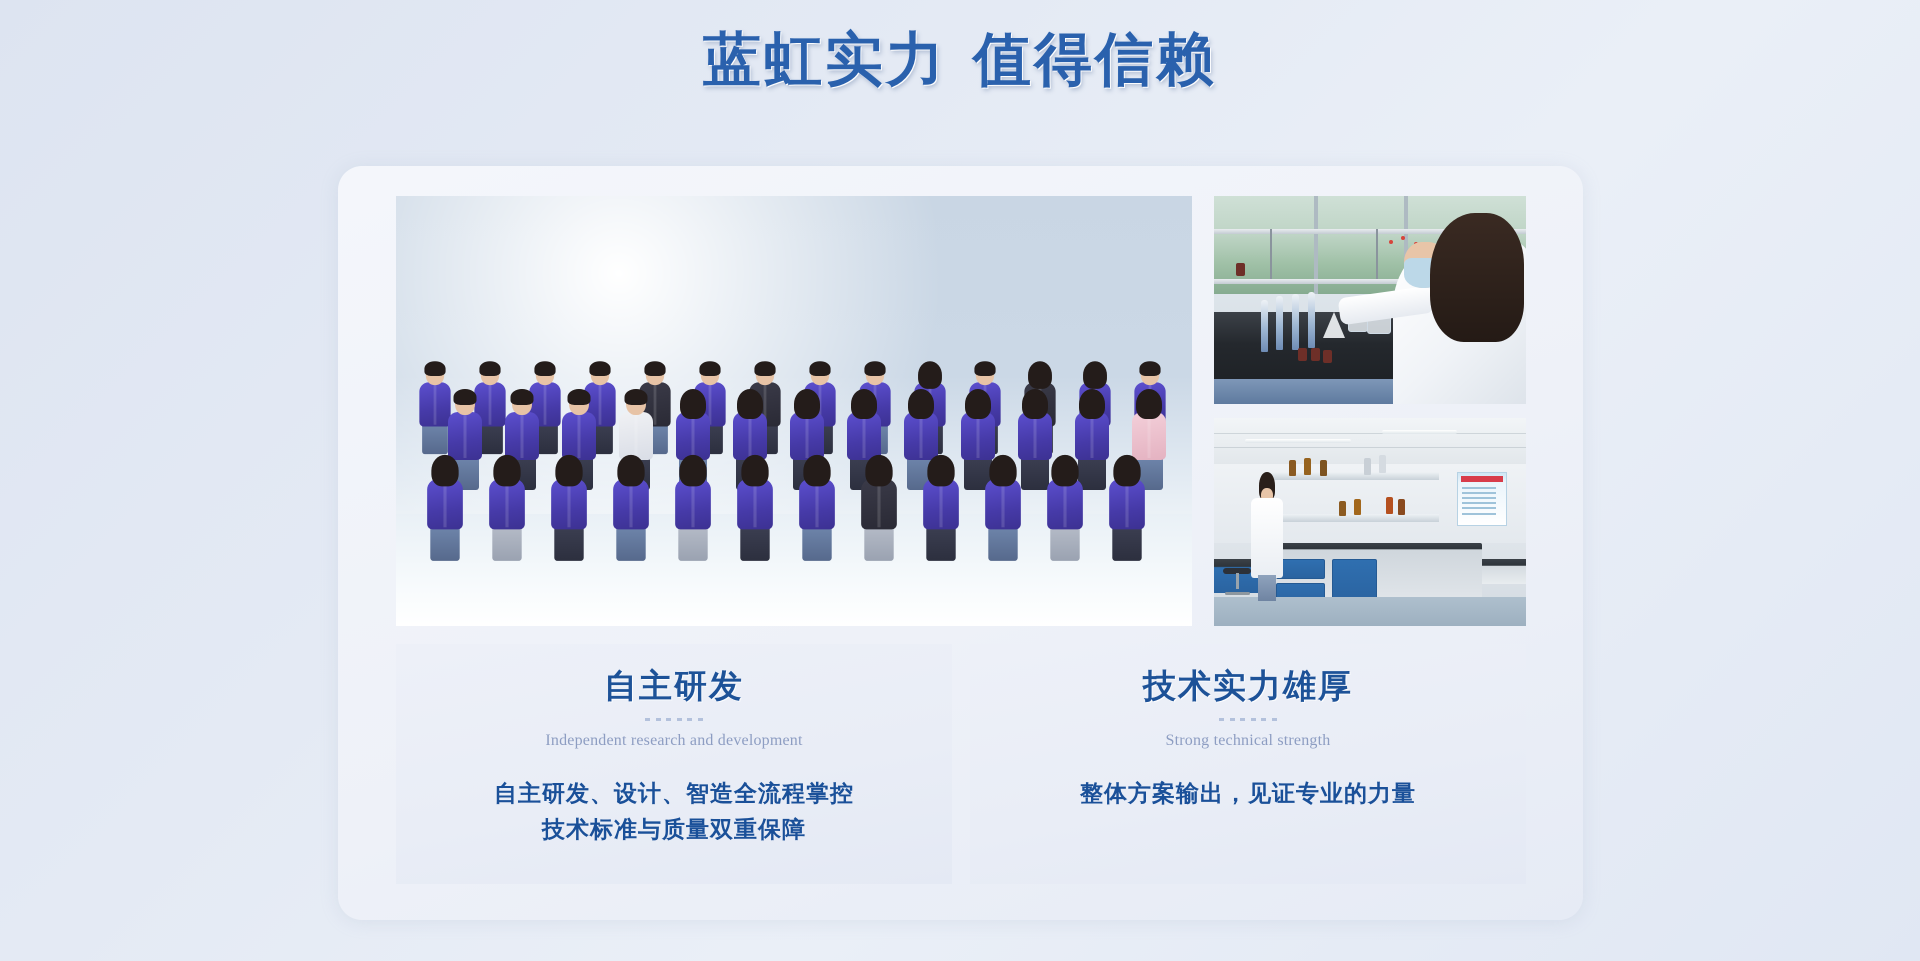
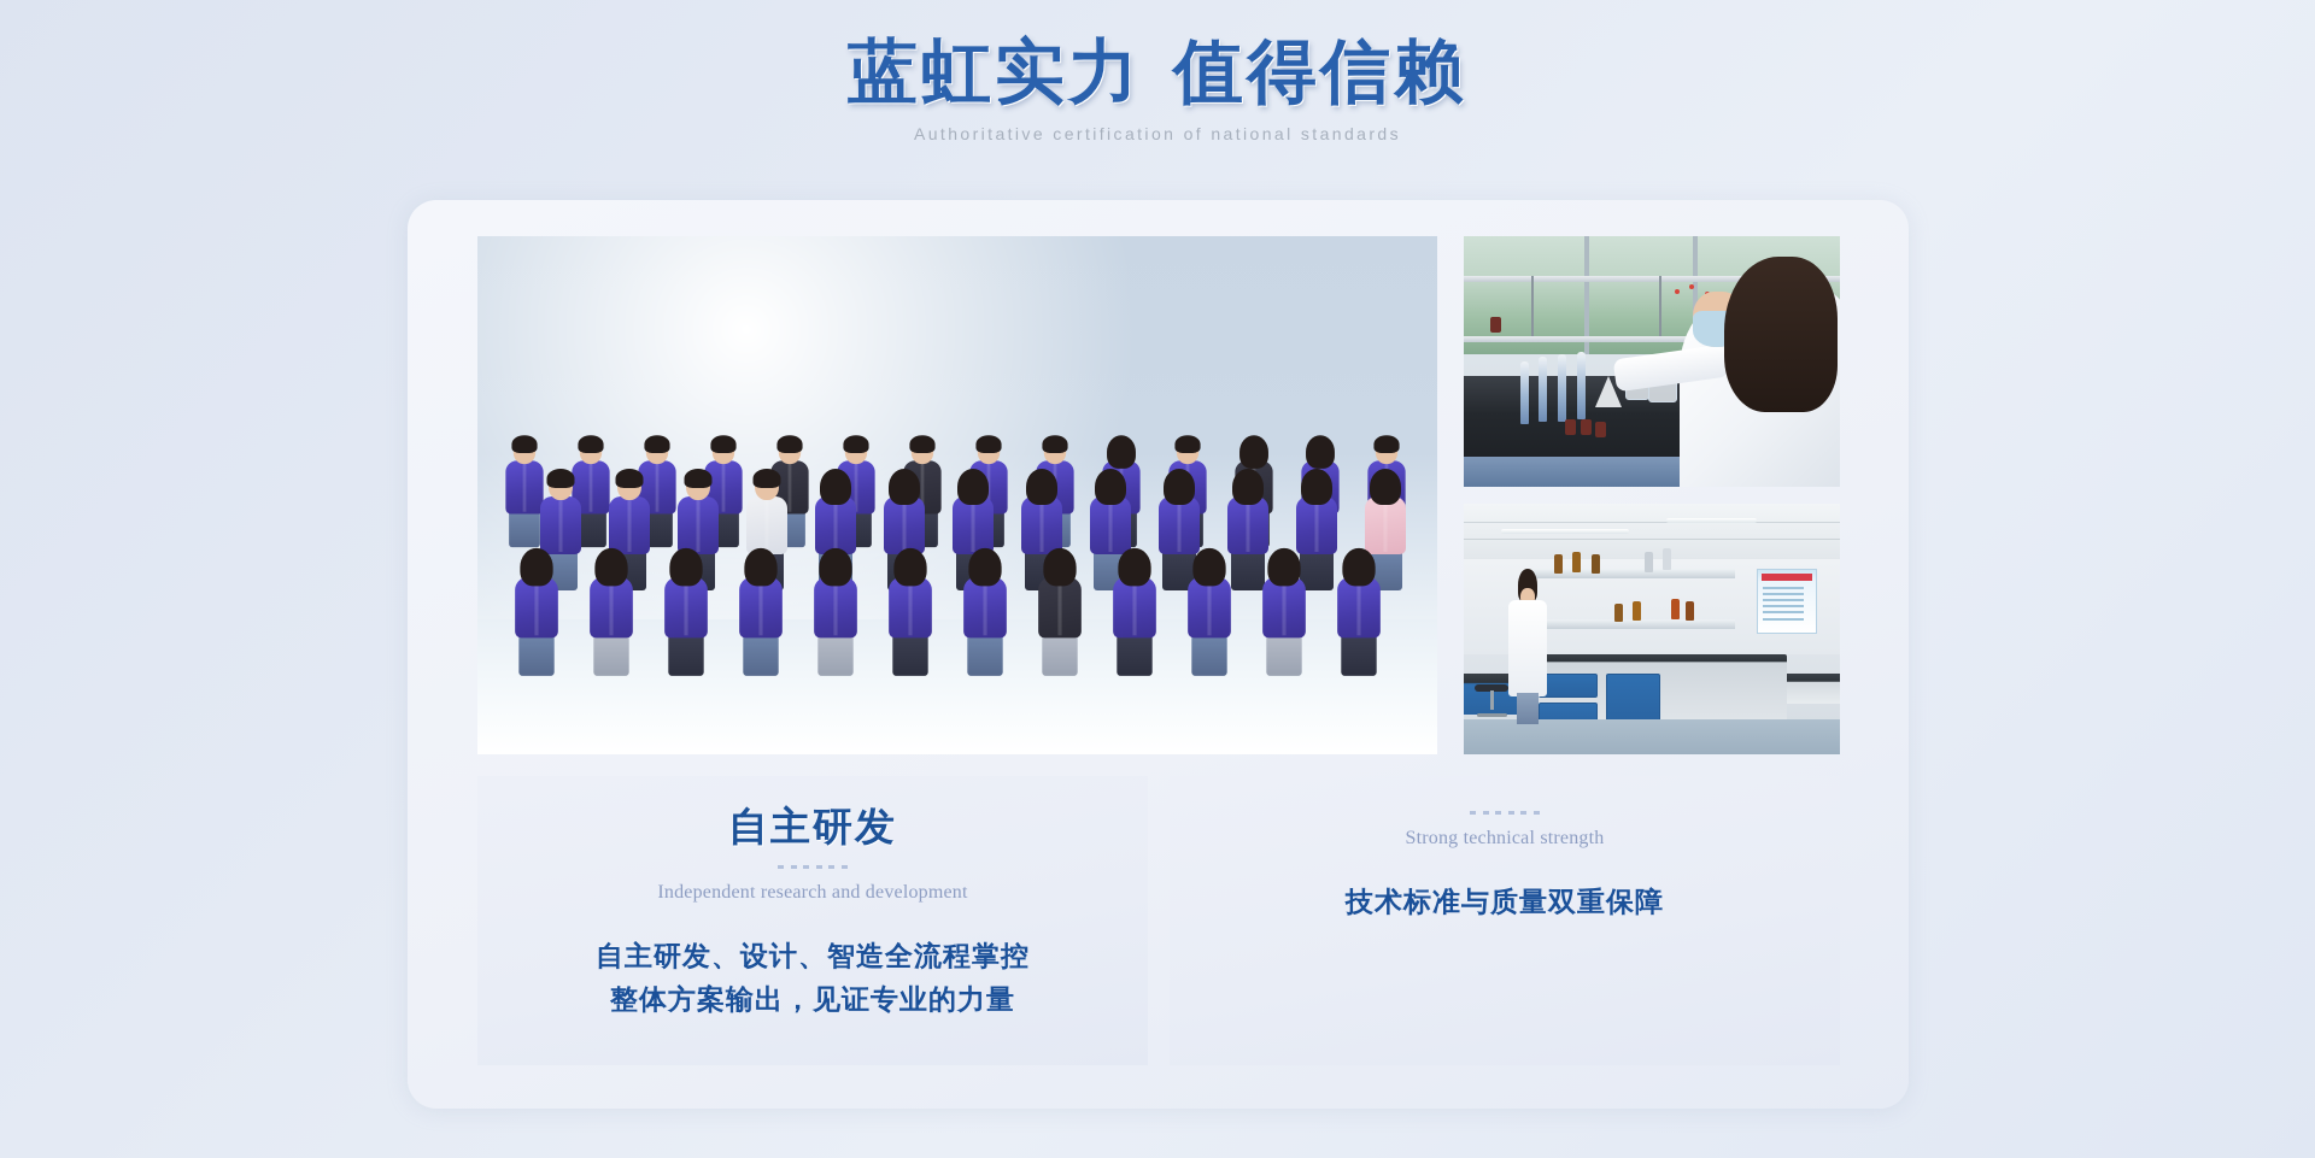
  蓝虹实力 值得信赖
+ Authoritative certification of national standards
  自主研发
  Independent research and development
  自主研发、设计、智造全流程掌控
- 技术标准与质量双重保障
+ 整体方案输出，见证专业的力量
- 技术实力雄厚
  Strong technical strength
- 整体方案输出，见证专业的力量
+ 技术标准与质量双重保障
